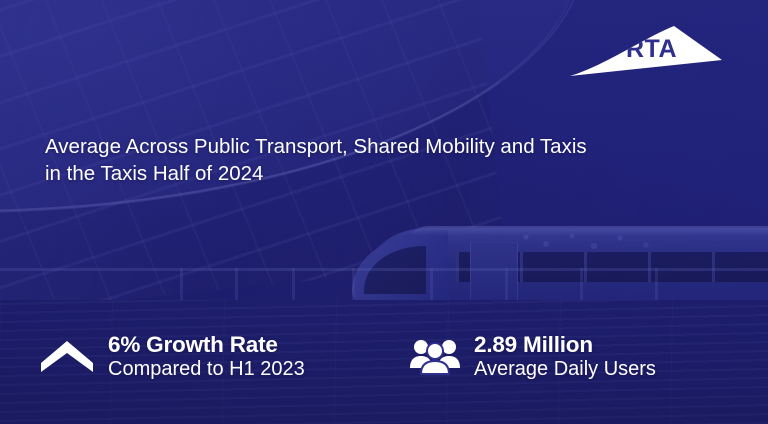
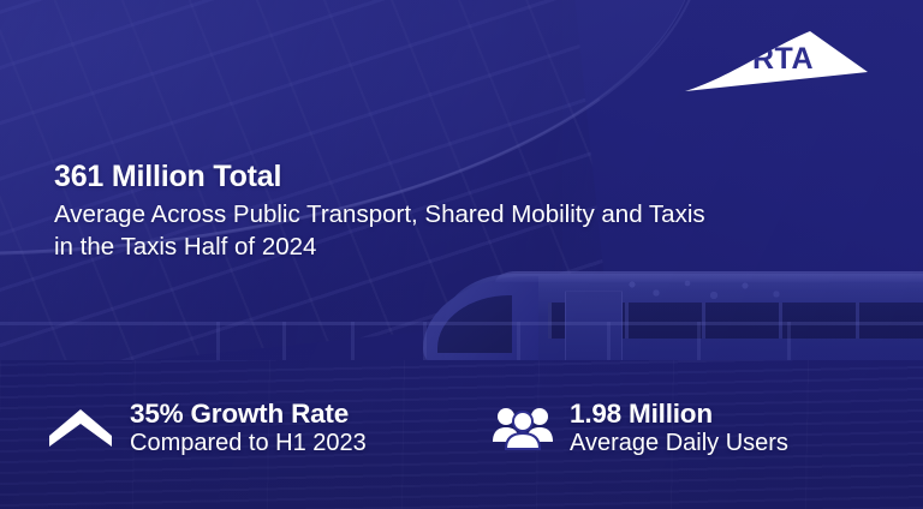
  RTA
+ 361 Million Total
  Average Across Public Transport, Shared Mobility and Taxis
  in the Taxis Half of 2024
- 6% Growth Rate
+ 35% Growth Rate
  Compared to H1 2023
- 2.89 Million
+ 1.98 Million
  Average Daily Users
